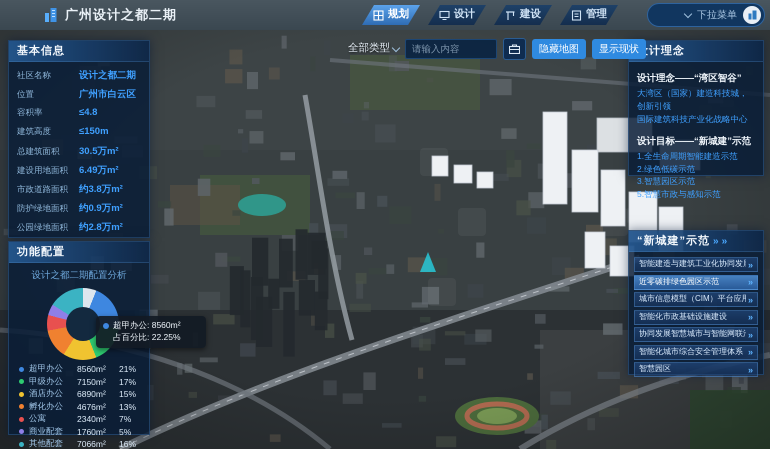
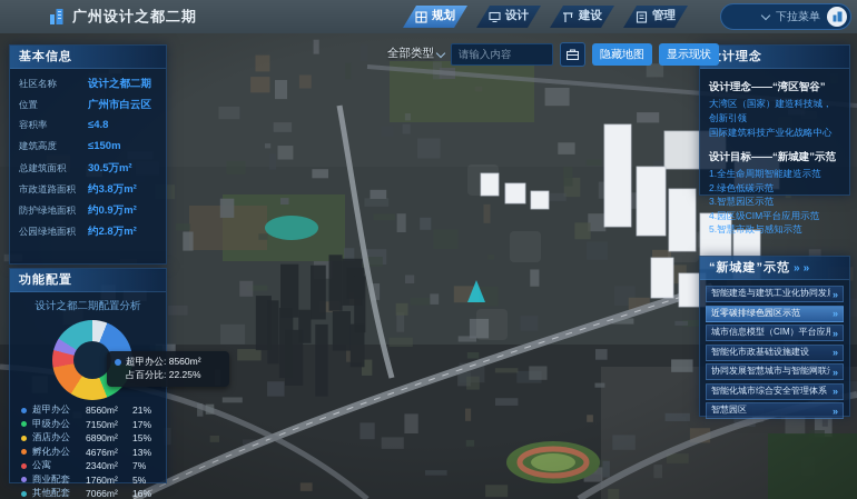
  广州设计之都二期
  规划
  设计
  建设
  管理
  下拉菜单
  全部类型
  请输入内容
  隐藏地图
  显示现状
  基本信息
  社区名称
  设计之都二期
  位置
  广州市白云区
  容积率
  ≤4.8
  建筑高度
  ≤150m
  总建筑面积
  30.5万m²
- 建设用地面积
- 6.49万m²
  市政道路面积
  约3.8万m²
  防护绿地面积
  约0.9万m²
  公园绿地面积
  约2.8万m²
  功能配置
  设计之都二期配置分析
  超甲办公
  8560m²
  21%
  甲级办公
  7150m²
  17%
  酒店办公
  6890m²
  15%
  孵化办公
  4676m²
  13%
  公寓
  2340m²
  7%
  商业配套
  1760m²
  5%
  其他配套
  7066m²
  16%
  超甲办公: 8560m²
  占百分比: 22.25%
  计理念
  设计理念——“湾区智谷”
  大湾区（国家）建造科技城，创新引领
  国际建筑科技产业化战略中心
  设计目标——“新城建”示范
  1.全生命周期智能建造示范
  2.绿色低碳示范
  3.智慧园区示范
+ 4.园区级CIM平台应用示范
  5.智慧市政与感知示范
  “新城建”示范
  »
  »
  智能建造与建筑工业化协同发
  »
  近零碳排绿色园区示范
  »
  城市信息模型（CIM）平台应用
  »
  智能化市政基础设施建设
  »
  协同发展智慧城市与智能网联
  »
  智能化城市综合安全管理体系
  »
  智慧园区
  »
